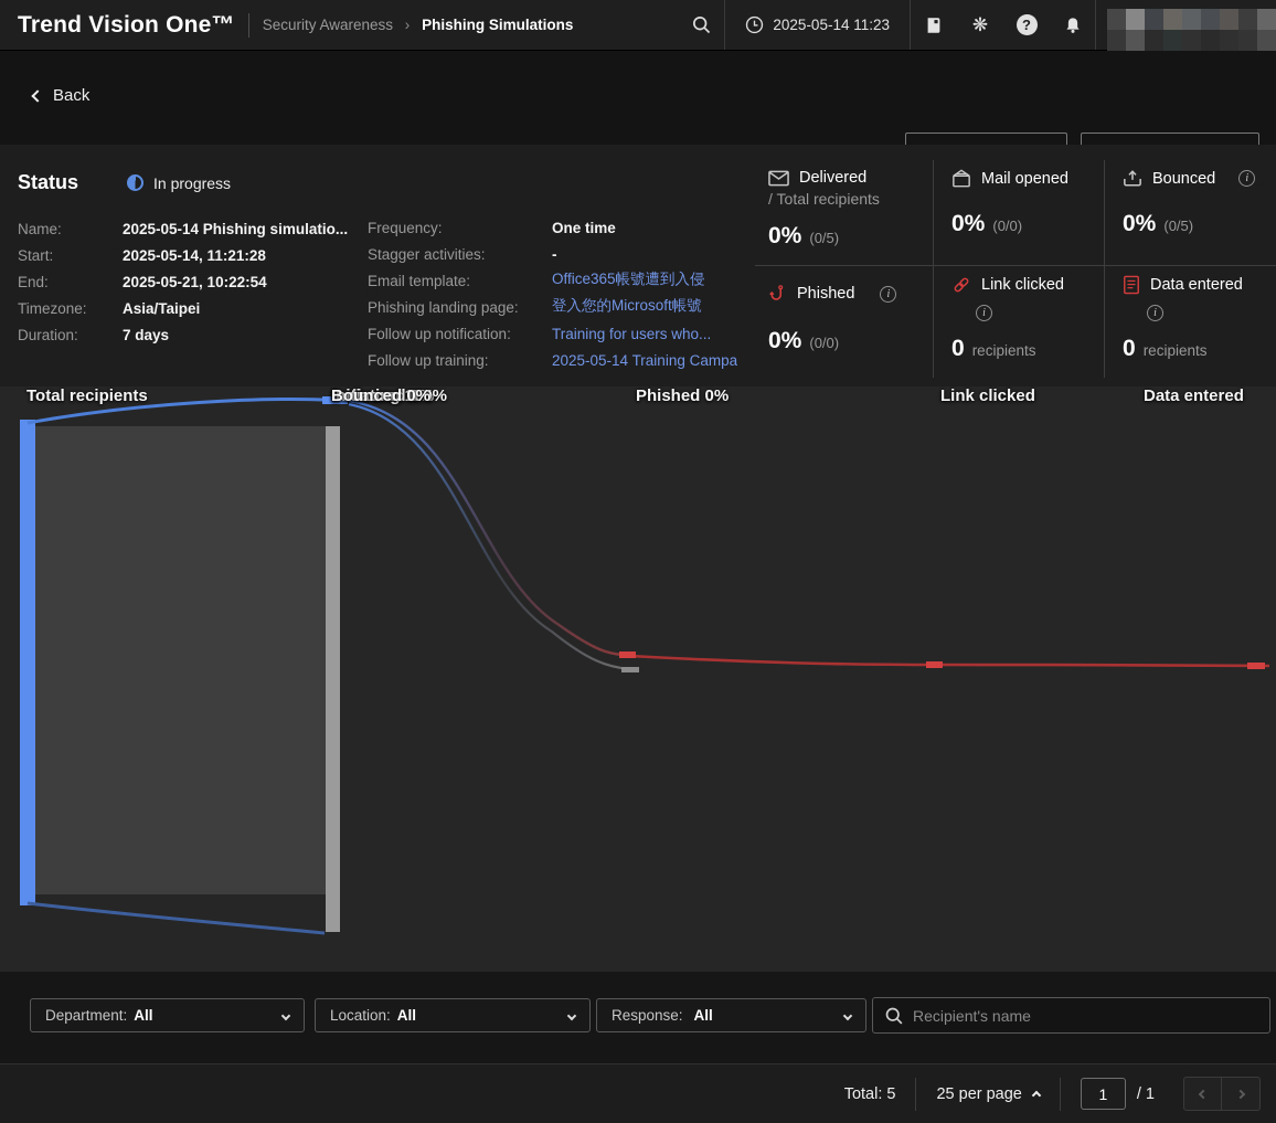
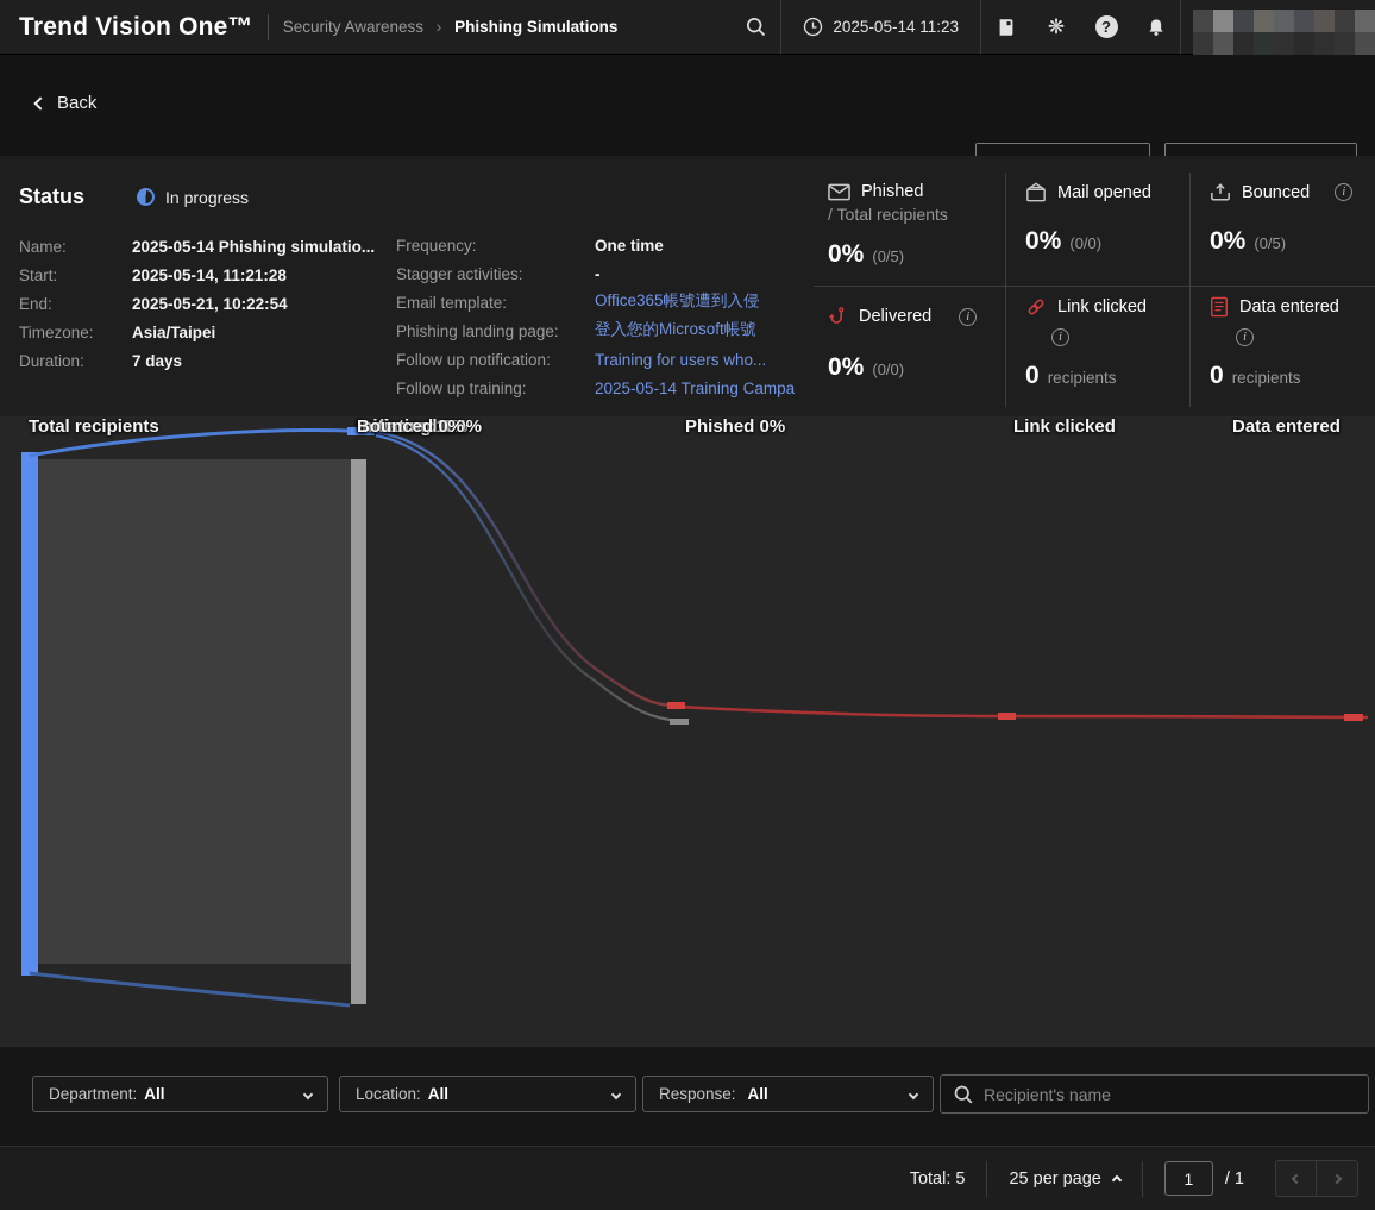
  Trend Vision One™
  Security Awareness › Phishing Simulations
  2025-05-14 11:23
  ❋
  ?
  Back
  Status
  In progress
  Name:
  2025-05-14 Phishing simulatio...
  Start:
  2025-05-14, 11:21:28
  End:
  2025-05-21, 10:22:54
  Timezone:
  Asia/Taipei
  Duration:
  7 days
  Frequency:
  One time
  Stagger activities:
  -
  Email template:
  Office365帳號遭到入侵
  Phishing landing page:
  登入您的Microsoft帳號
  Follow up notification:
  Training for users who...
  Follow up training:
  2025-05-14 Training Campa
- Delivered
+ Phished
  / Total recipients
  0%
  (0/5)
  Mail opened
  0%
  (0/0)
  Bounced
  0%
  (0/5)
- Phished
+ Delivered
  0%
  (0/0)
  Link clicked
  0
  recipients
  Data entered
  0
  recipients
  Delivered 0%
  Total recipients
  Initiating 100%
  Phished 0%
  Link clicked
  Data entered
  Bounced 0%
  Department:
  All
  Location:
  All
  Response:
  All
  Recipient's name
  Total: 5
  25 per page
  1
  / 1
